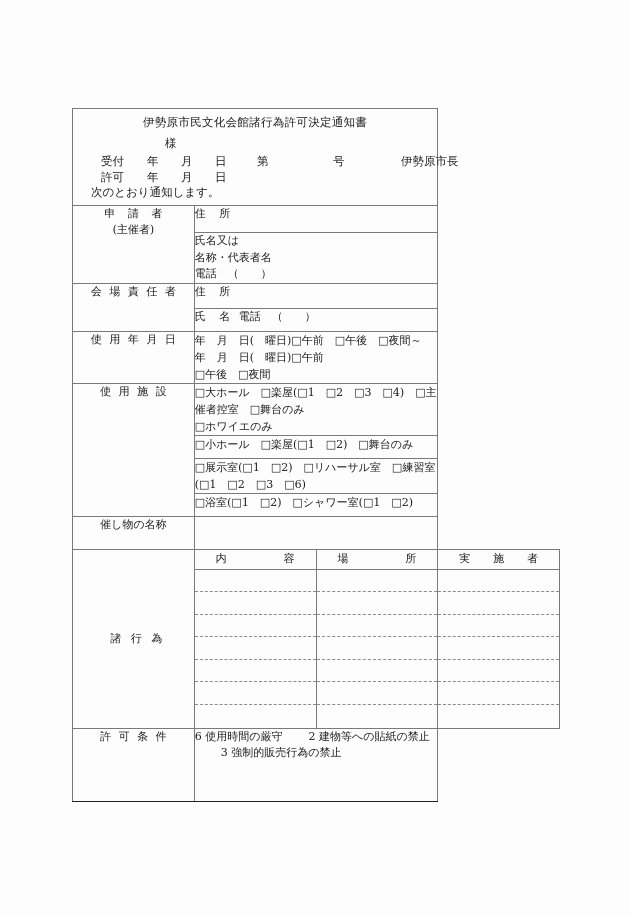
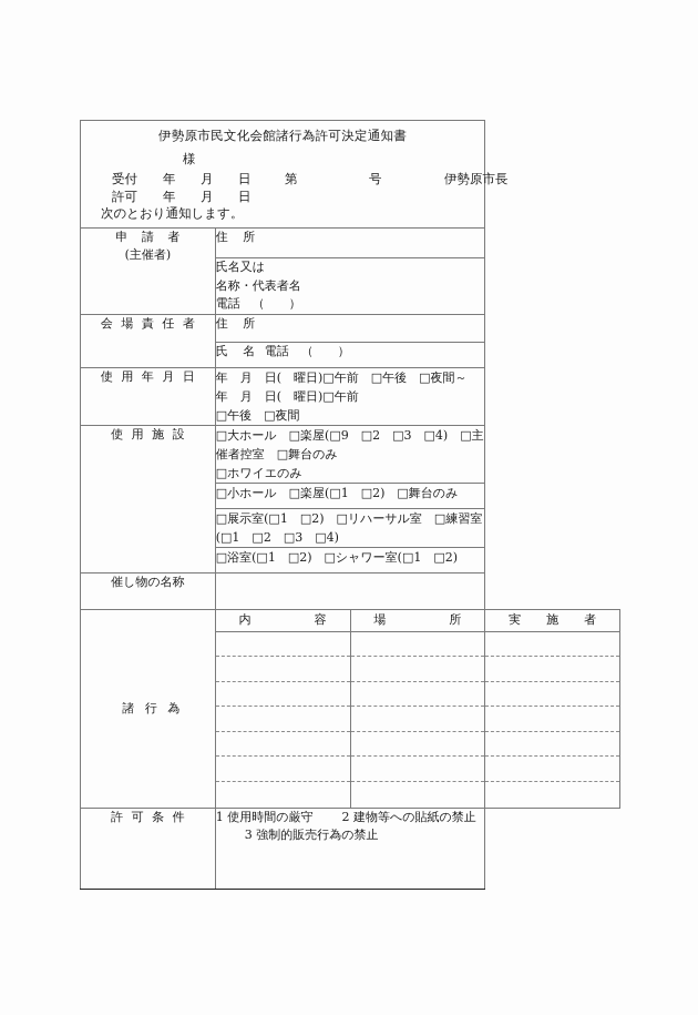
  伊勢原市民文化会館諸行為許可決定通知書 様 受付 年 月 日 第 号 伊勢原市長 許可 年 月 日 次のとおり通知します。
  申 請 者 (主催者)	住 所
  氏名又は 名称・代表者名 電話 （ ）
  会 場 責 任 者	住 所
  氏 名 電話 （ ）
  使 用 年 月 日	年 月 日( 曜日)□午前 □午後 □夜間～ 年 月 日( 曜日)□午前 □午後 □夜間
- 使 用 施 設	□大ホール □楽屋(□1 □2 □3 □4) □主催者控室 □舞台のみ □ホワイエのみ
+ 使 用 施 設	□大ホール □楽屋(□9 □2 □3 □4) □主催者控室 □舞台のみ □ホワイエのみ
  □小ホール □楽屋(□1 □2) □舞台のみ
- □展示室(□1 □2) □リハーサル室 □練習室(□1 □2 □3 □6)
+ □展示室(□1 □2) □リハーサル室 □練習室(□1 □2 □3 □4)
  □浴室(□1 □2) □シャワー室(□1 □2)
  催し物の名称
  諸 行 為	内 容	場 所	実 施 者
- 許 可 条 件	6 使用時間の厳守 2 建物等への貼紙の禁止3 強制的販売行為の禁止
+ 許 可 条 件	1 使用時間の厳守 2 建物等への貼紙の禁止3 強制的販売行為の禁止
